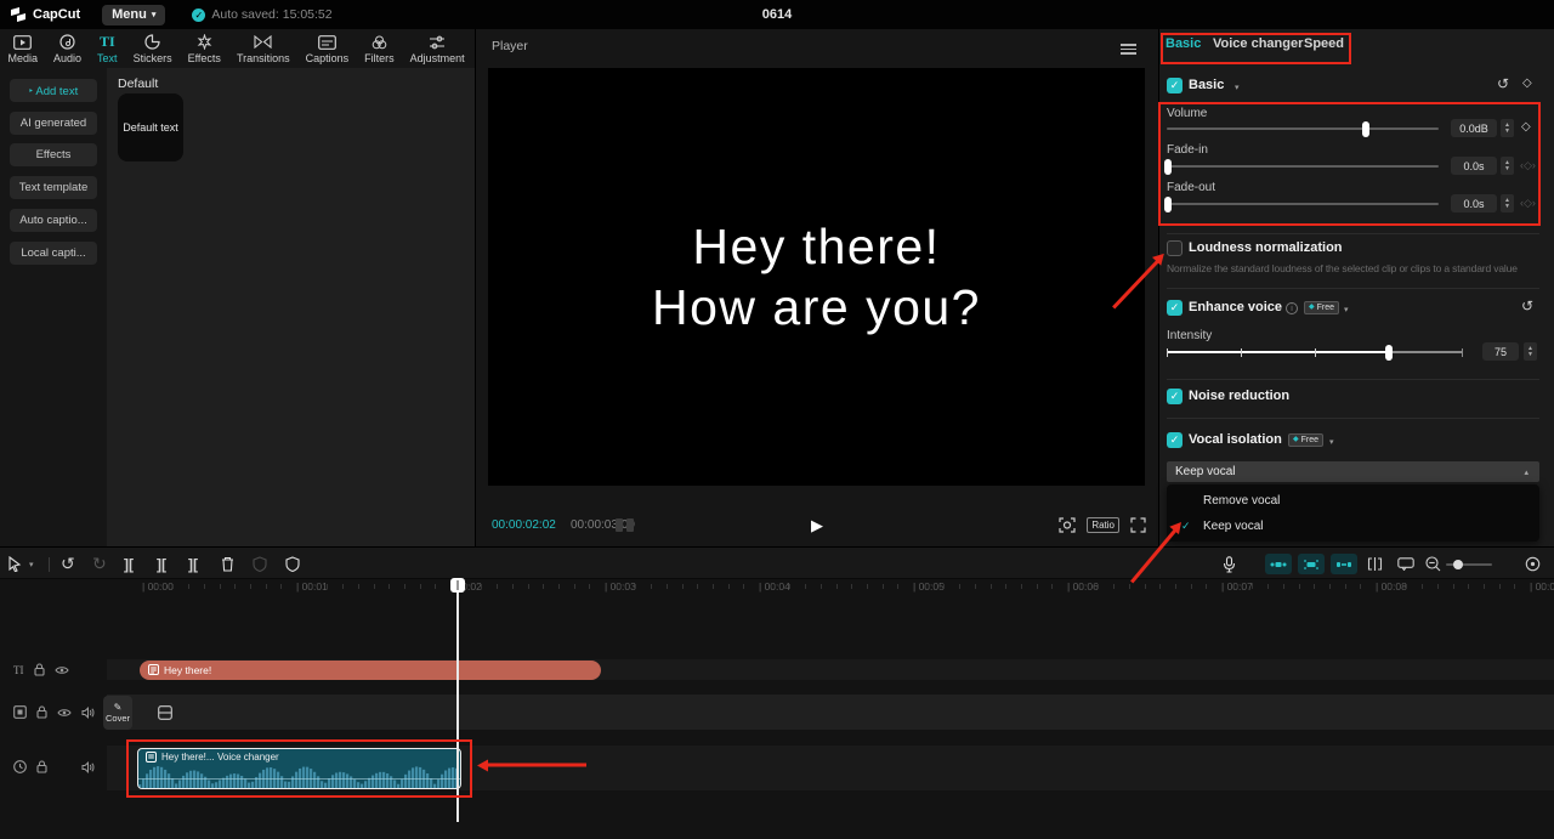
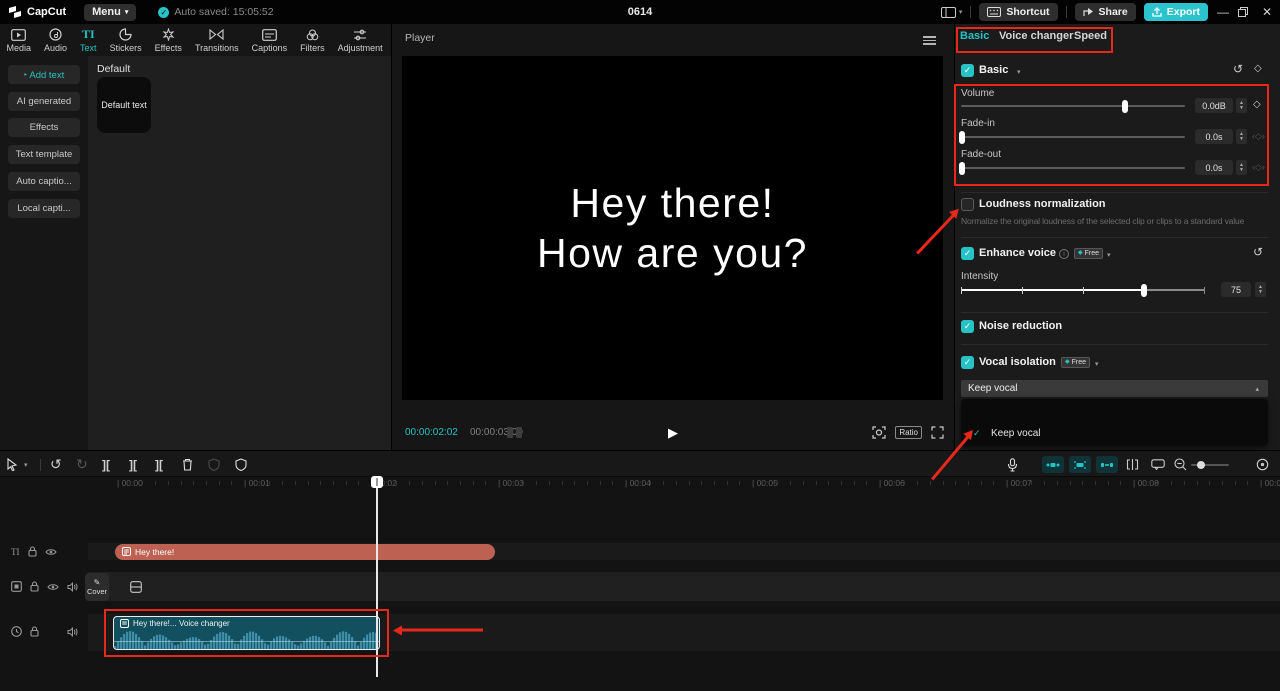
  CapCut
  Menu
  ✓
  Auto saved: 15:05:52
  0614
+ Shortcut
+ Share
+ Export
+ —
+ ✕
  Media
  Audio
  TI
  Text
  Stickers
  Effects
  Transitions
  Captions
  Filters
  Adjustment
  ‣ Add text
  AI generated
  Effects
  Text template
  Auto captio...
  Local capti...
  Default
  Default text
  Player
  Hey there!
  How are you?
  00:00:02:02
  00:00:00
  ▶
  Ratio
  Basic
  Voice changer
  Speed
  ✓
  Basic
  ↺
  ◇
  Volume
  0.0dB
  ◇
  Fade-in
  0.0s
  ‹◇›
  Fade-out
  0.0s
  ‹◇›
  Loudness normalization
- Normalize the standard loudness of the selected clip or clips to a standard value
+ Normalize the original loudness of the selected clip or clips to a standard value
  ✓
  Enhance voice
  ↺
  Intensity
  75
  ✓
  Noise reduction
  ✓
  Vocal isolation
  Keep vocal
- Remove vocal
  Keep vocal
  ↺
  ↻
  ][
  ][
  ][
  | 00:00
  | 00:01
  | 00:03
  | 00:04
  | 00:05
  | 00:06
  | 00:07
  | 00:08
  | 00:0
  TI
  ✎
  Cover
  Hey there!
  Hey there!...
  Voice changer
